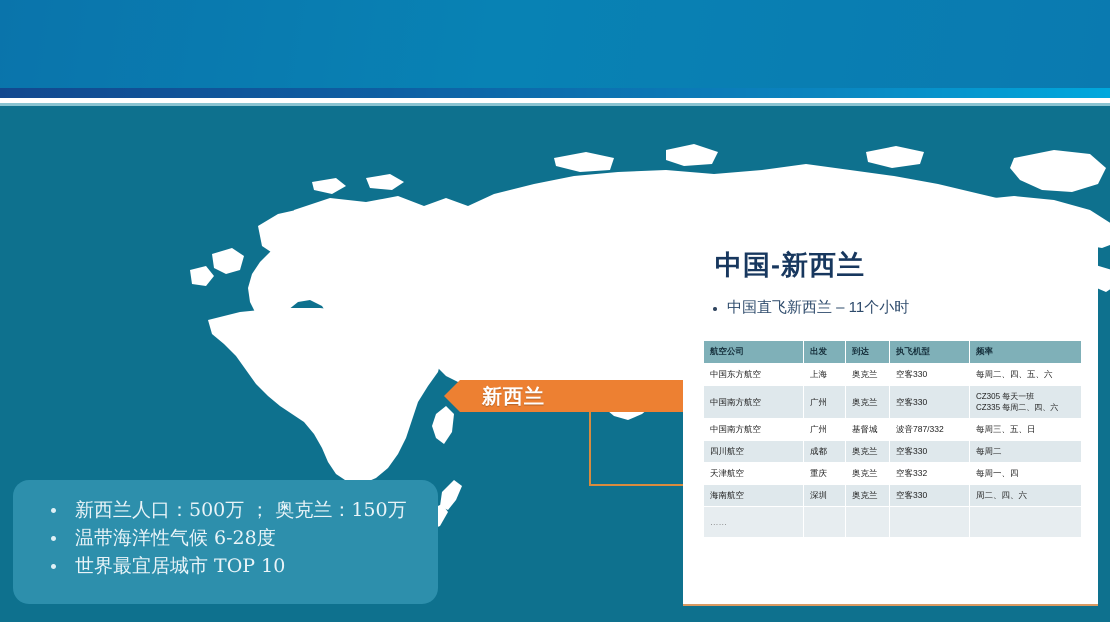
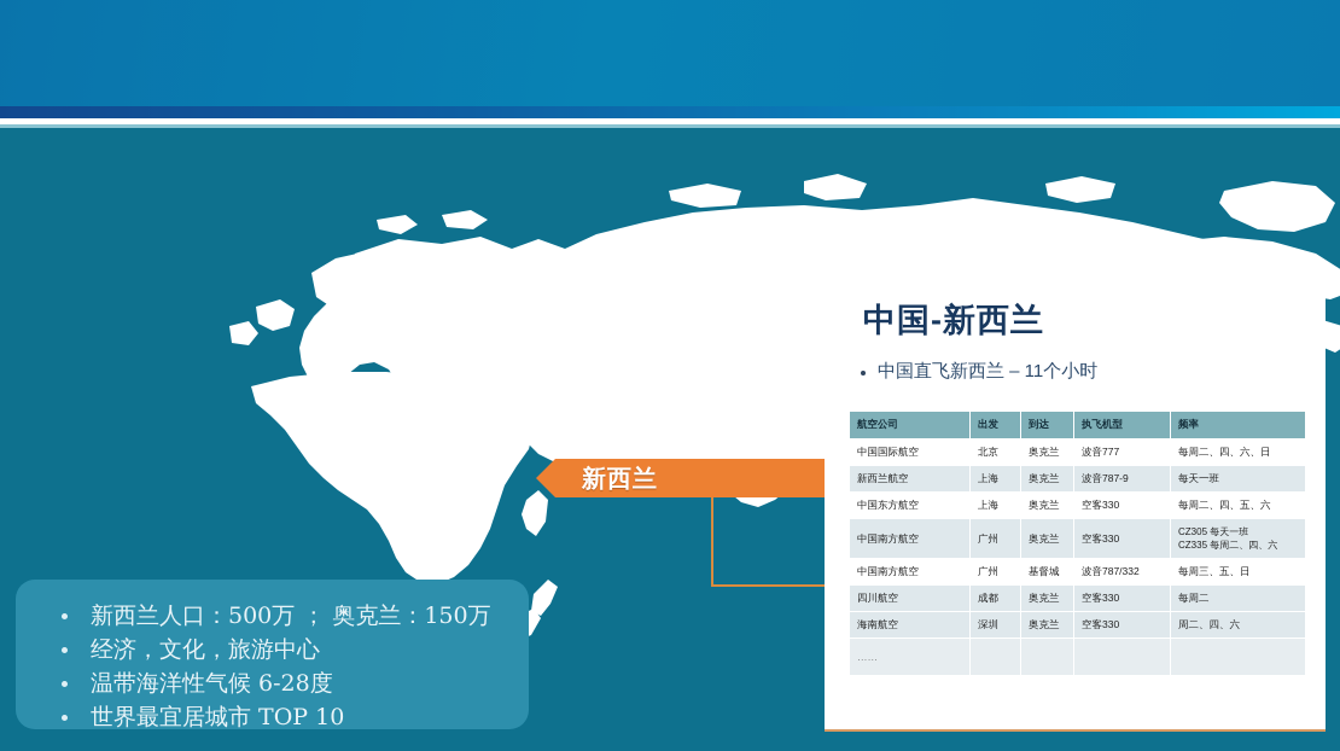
  新西兰
  新西兰人口：500万 ； 奥克兰：150万
+ 经济，文化，旅游中心
  温带海洋性气候 6-28度
  世界最宜居城市 TOP 10
  中国-新西兰
  中国直飞新西兰 – 11个小时
  航空公司	出发	到达	执飞机型	频率
+ 中国国际航空	北京	奥克兰	波音777	每周二、四、六、日
+ 新西兰航空	上海	奥克兰	波音787-9	每天一班
  中国东方航空	上海	奥克兰	空客330	每周二、四、五、六
  中国南方航空	广州	奥克兰	空客330	CZ305 每天一班 CZ335 每周二、四、六
  中国南方航空	广州	基督城	波音787/332	每周三、五、日
  四川航空	成都	奥克兰	空客330	每周二
- 天津航空	重庆	奥克兰	空客332	每周一、四
  海南航空	深圳	奥克兰	空客330	周二、四、六
  ……
